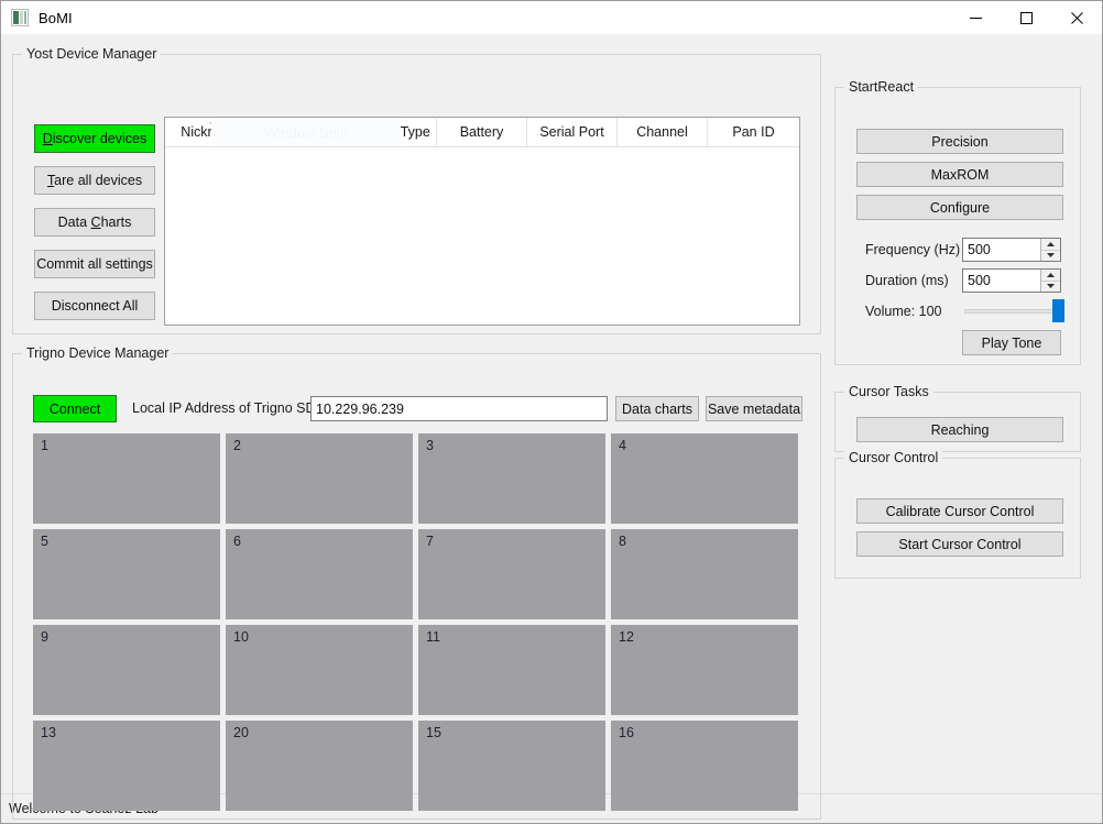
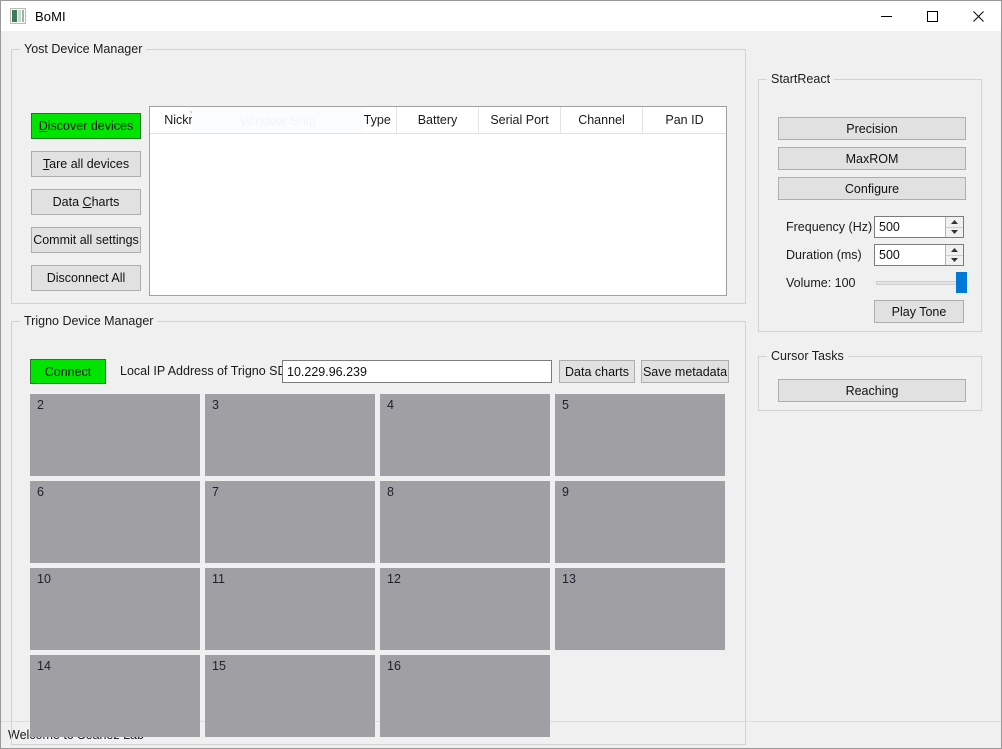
  BoMI
  Yost Device Manager
  Discover devices
  Tare all devices
  Data Charts
  Commit all settings
  Disconnect All
  Battery
  Serial Port
  Channel
  Pan ID
  Trigno Device Manager
  Connect
  Local IP Address of Trigno S
  10.229.96.239
  Data charts
  Save metadata
- 1
  2
  3
  4
  5
  6
  7
  8
  9
  10
  11
  12
  13
- 20
+ 14
  15
  16
  StartReact
  Precision
  MaxROM
  Configure
  Frequency (Hz)
  500
  Duration (ms)
  500
  Volume: 100
  Play Tone
  Cursor Tasks
  Reaching
- Cursor Control
- Calibrate Cursor Control
- Start Cursor Control
